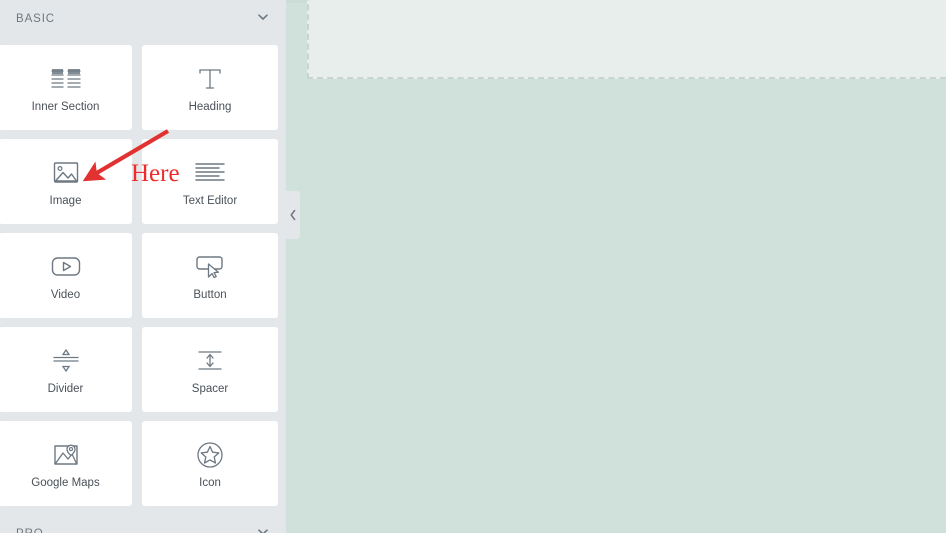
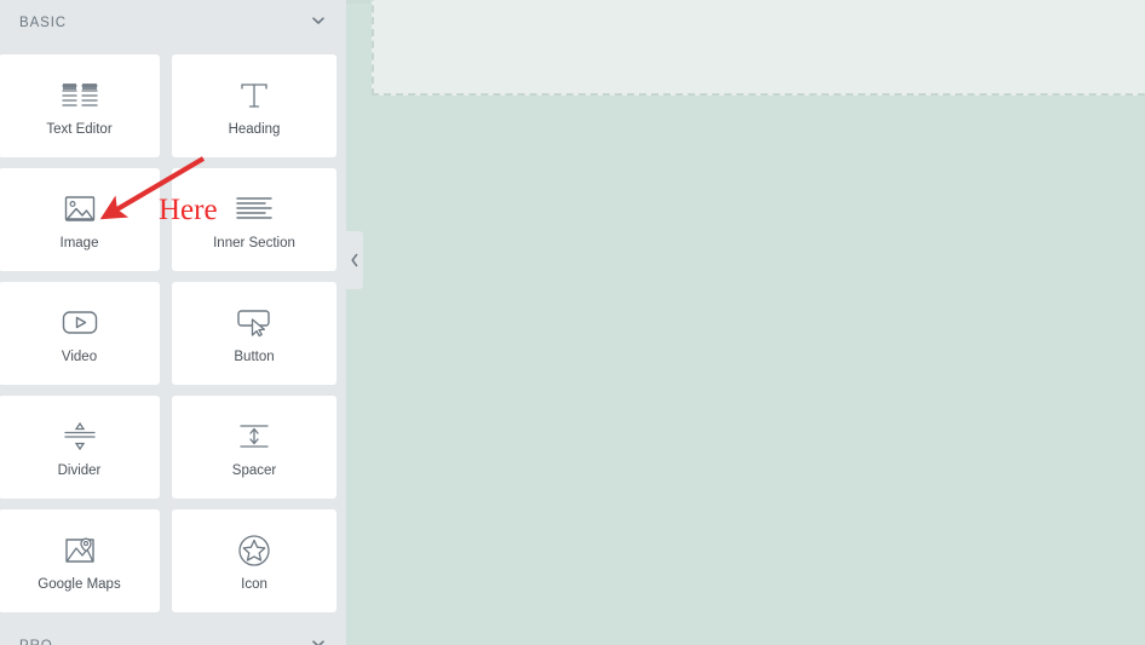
  BASIC
- Inner Section
+ Text Editor
  Heading
  Image
- Text Editor
+ Inner Section
  Video
  Button
  Divider
  Spacer
  Google Maps
  Icon
  Here
